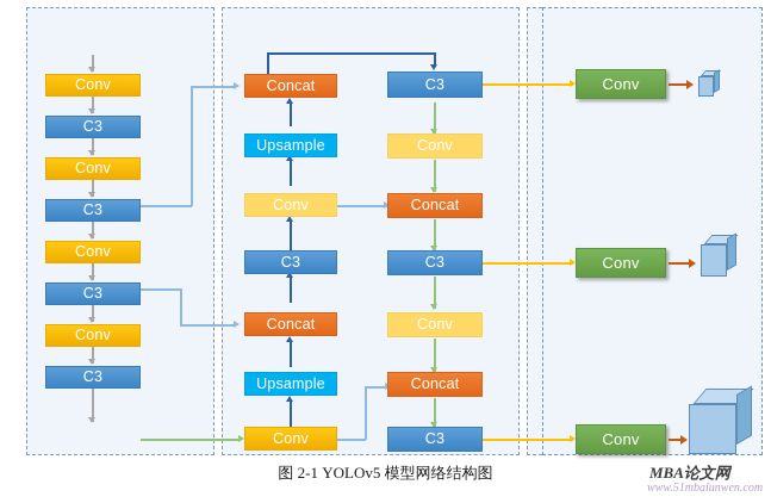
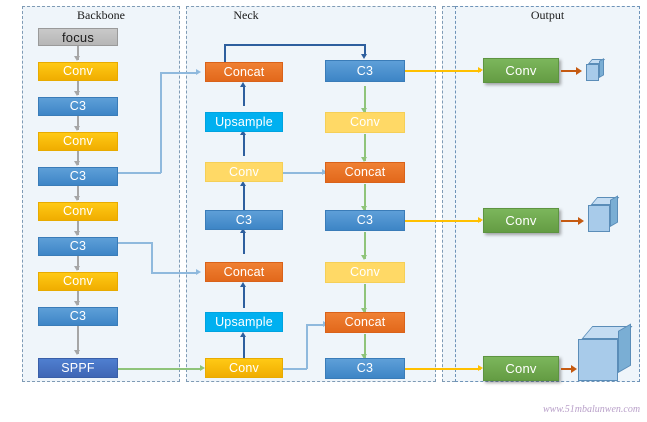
+ Backbone
+ Neck
+ Output
+ focus
  Conv
  C3
  Conv
  C3
  Conv
  C3
  Conv
  C3
+ SPPF
  Concat
  Upsample
  Conv
  C3
  Concat
  Upsample
  Conv
  C3
  Conv
  Concat
  C3
  Conv
  Concat
  C3
  Conv
  Conv
  Conv
- 图 2-1 YOLOv5 模型网络结构图
- MBA论文网
  www.51mbalunwen.com
